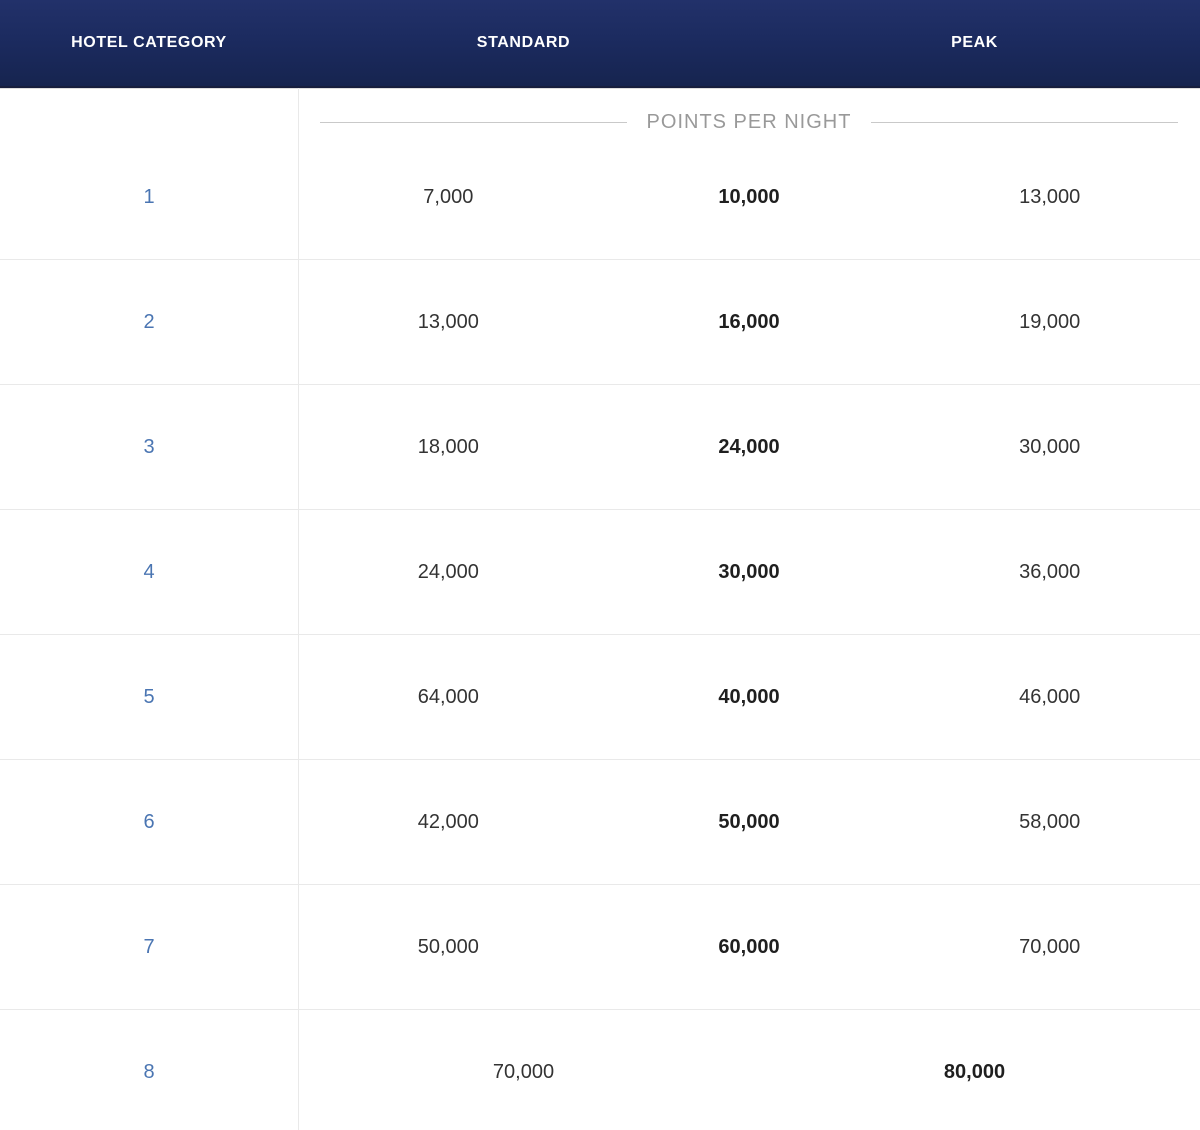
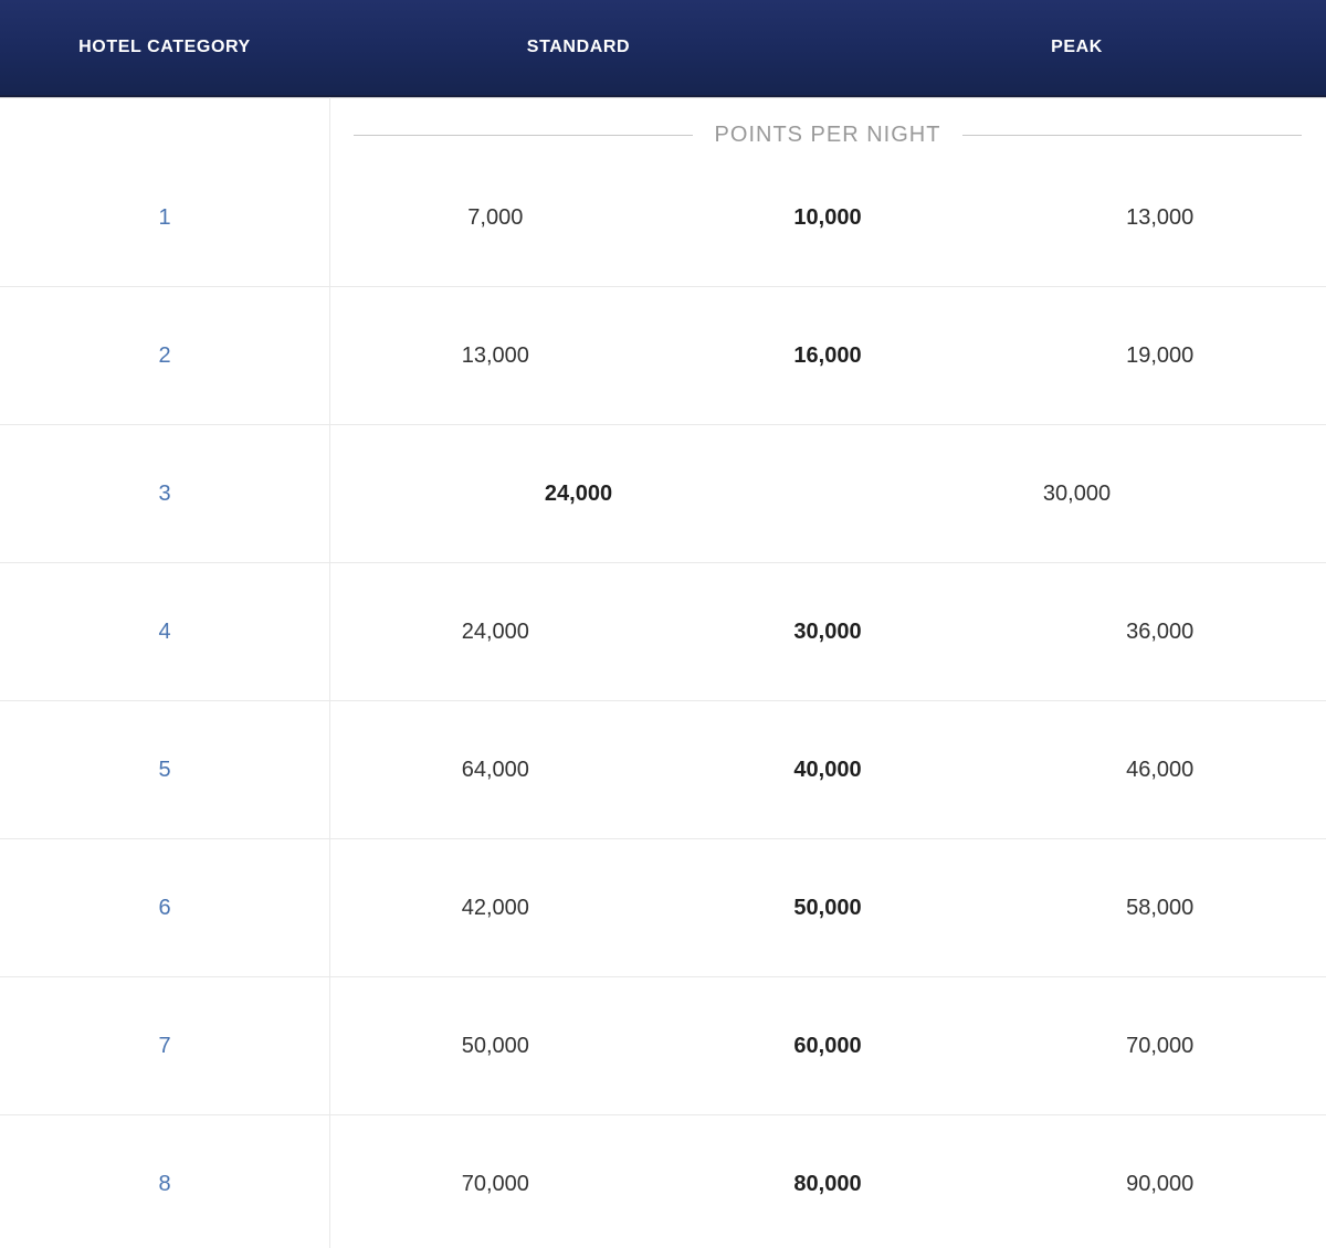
  HOTEL CATEGORY
  STANDARD
  PEAK
  POINTS PER NIGHT
  1
  7,000
  10,000
  13,000
  2
  13,000
  16,000
  19,000
  3
- 18,000
  24,000
  30,000
  4
  24,000
  30,000
  36,000
  5
  64,000
  40,000
  46,000
  6
  42,000
  50,000
  58,000
  7
  50,000
  60,000
  70,000
  8
  70,000
  80,000
+ 90,000
